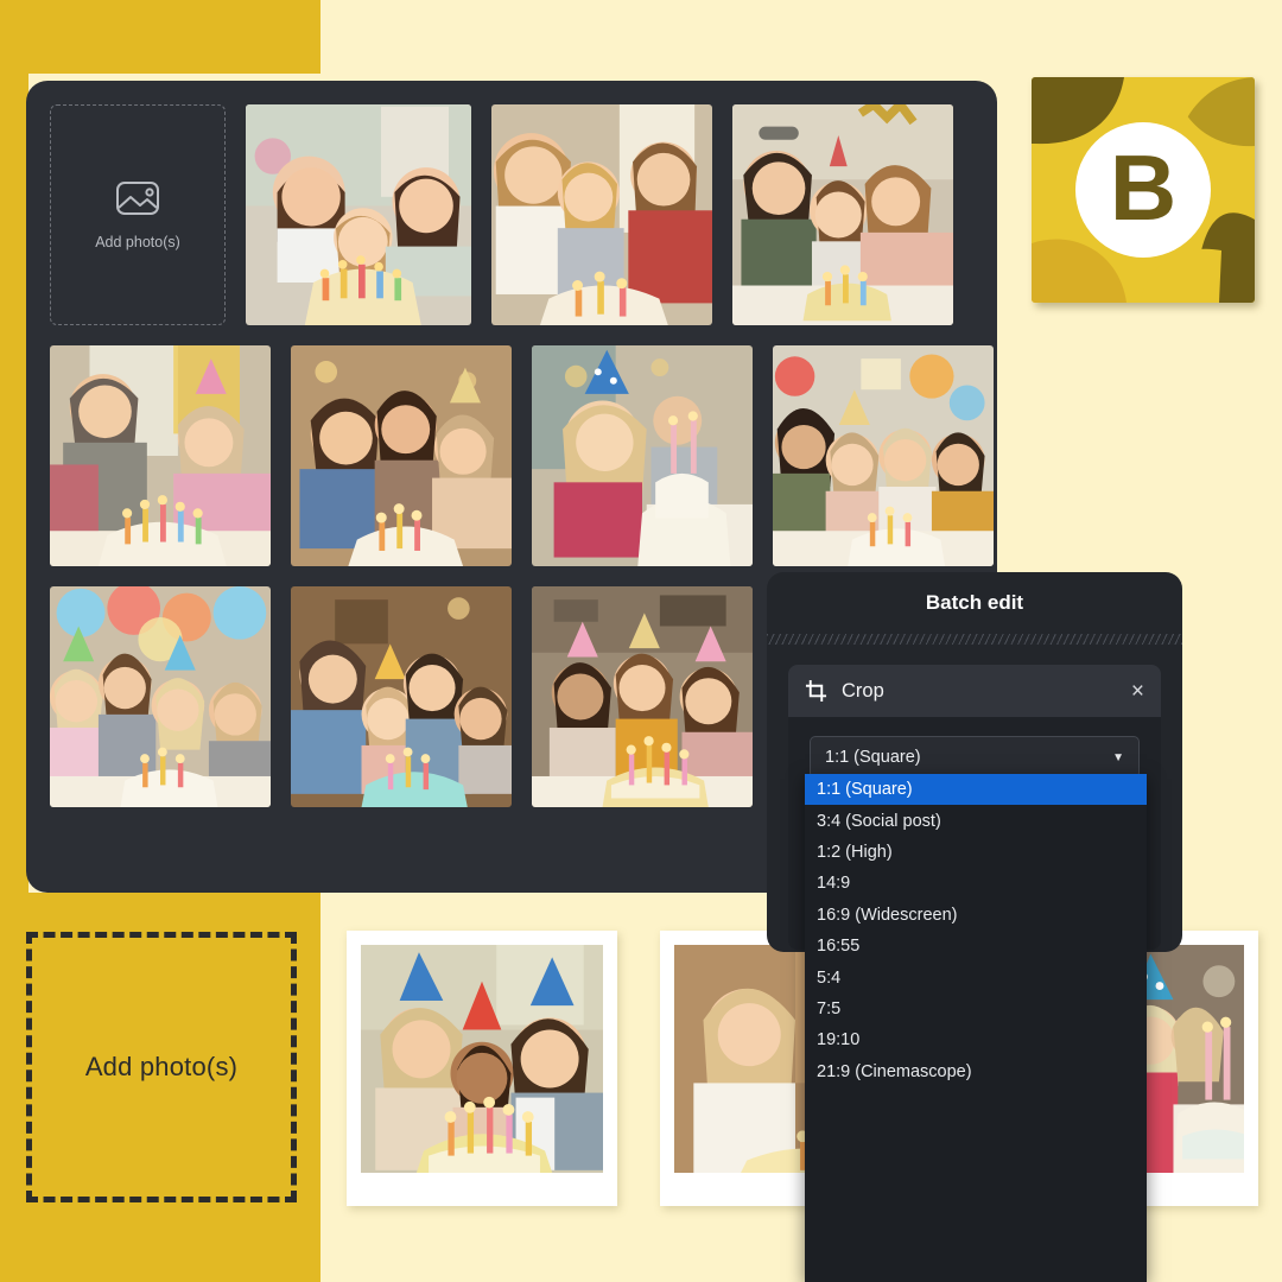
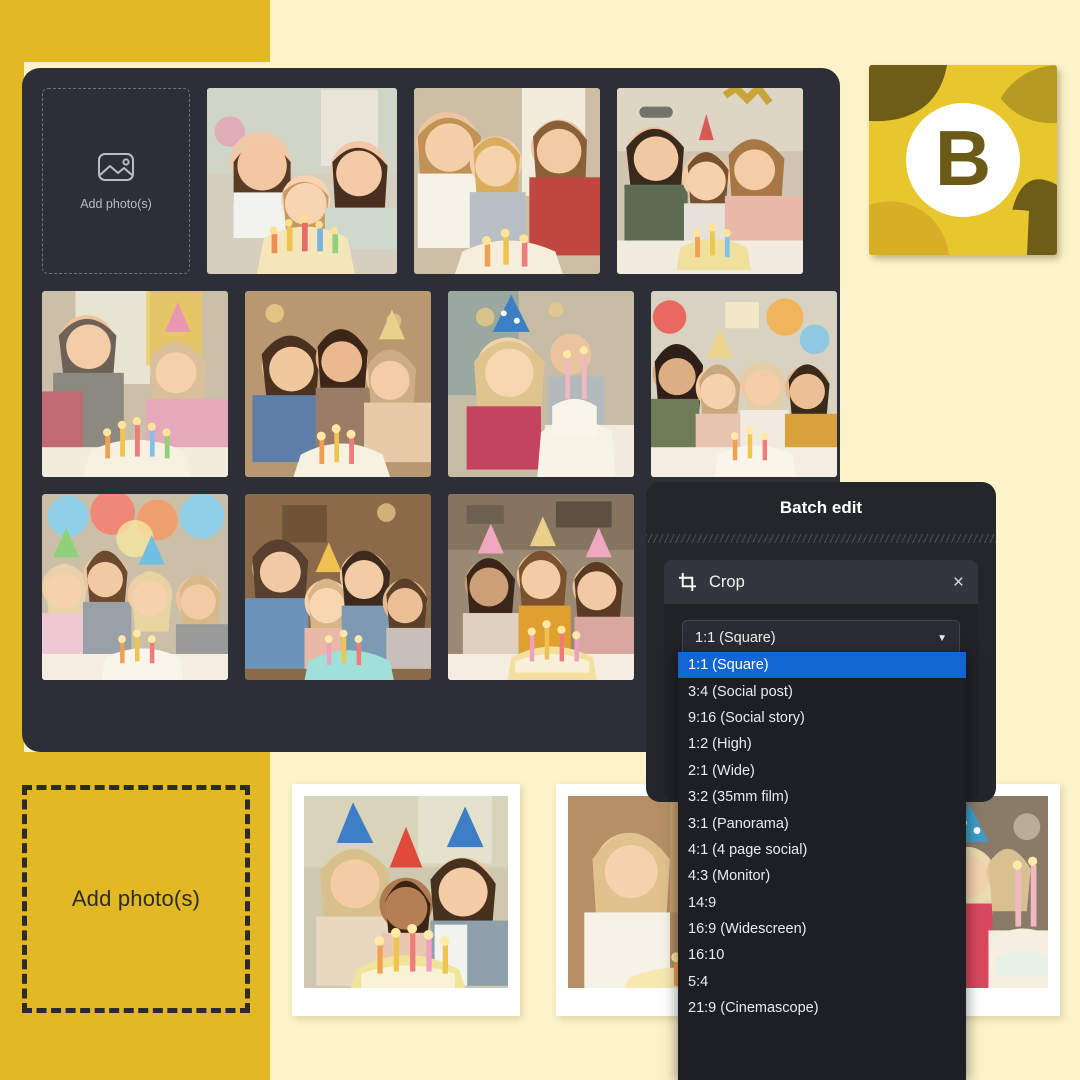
  B
  Add photo(s)
  Add photo(s)
  Batch edit
  Crop
  ×
  1:1 (Square)
  ▼
  1:1 (Square)
  3:4 (Social post)
+ 9:16 (Social story)
  1:2 (High)
+ 2:1 (Wide)
+ 3:2 (35mm film)
+ 3:1 (Panorama)
+ 4:1 (4 page social)
+ 4:3 (Monitor)
  14:9
  16:9 (Widescreen)
- 16:55
+ 16:10
  5:4
- 7:5
- 19:10
  21:9 (Cinemascope)
